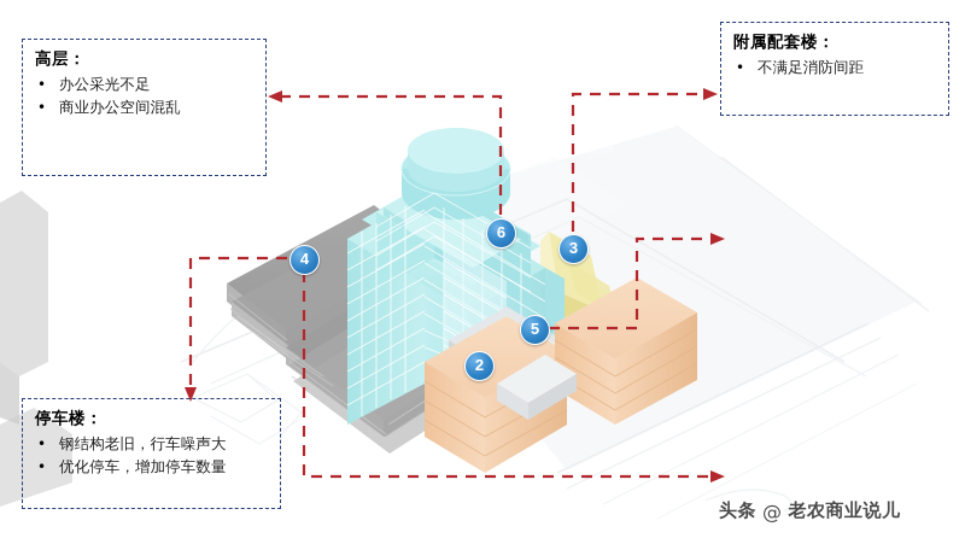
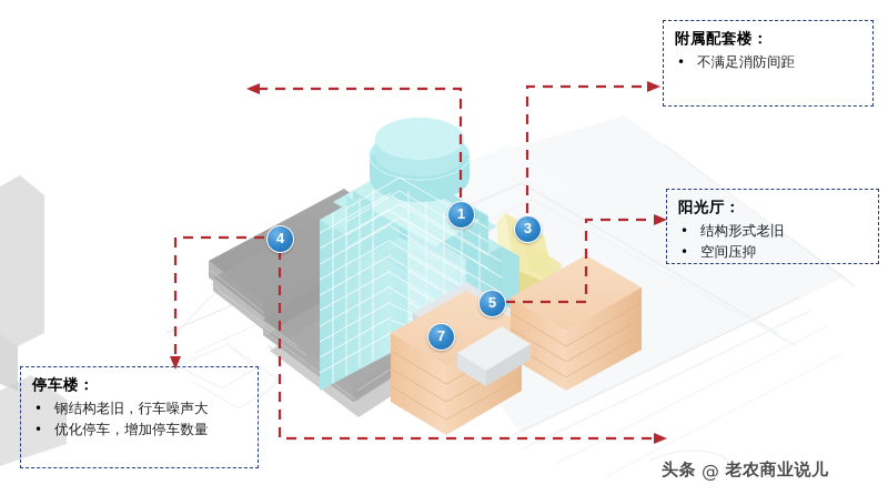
- 6
+ 1
  4
  5
- 2
+ 7
  3
- 高层：
- 办公采光不足
- 商业办公空间混乱
  附属配套楼：
  不满足消防间距
+ 阳光厅：
+ 结构形式老旧
+ 空间压抑
  停车楼：
  钢结构老旧，行车噪声大
  优化停车，增加停车数量
  头条
  @
  老农商业说儿
